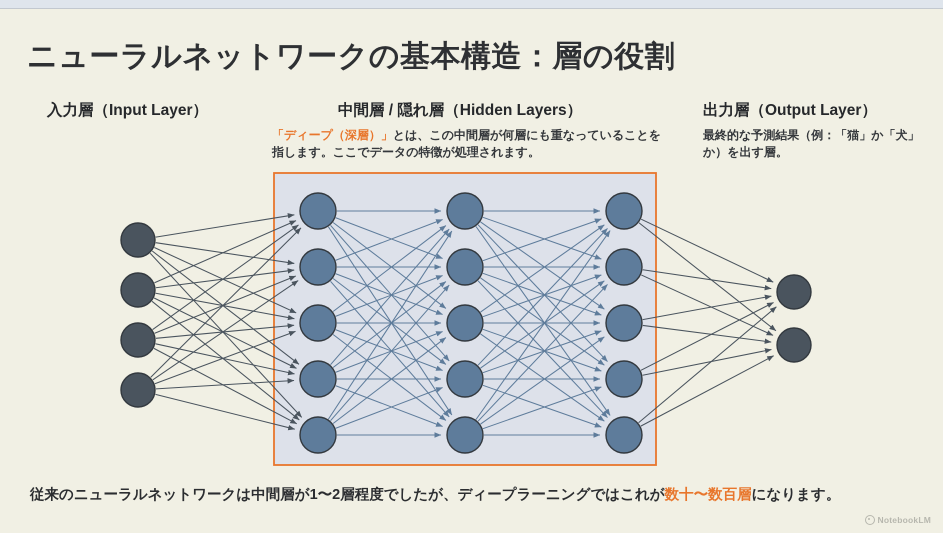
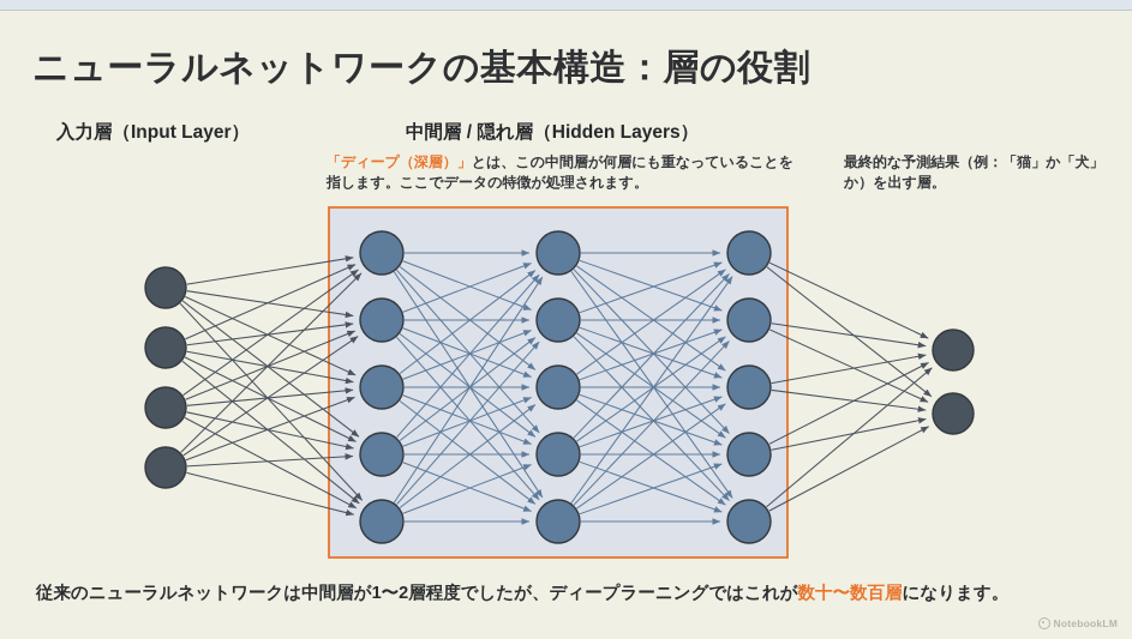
  ニューラルネットワークの基本構造：層の役割
  入力層（Input Layer）
  中間層 / 隠れ層（Hidden Layers）
  「ディープ（深層）」とは、この中間層が何層にも重なっていることを指します。ここでデータの特徴が処理されます。
- 出力層（Output Layer）
  最終的な予測結果（例：「猫」か「犬」か）を出す層。
  従来のニューラルネットワークは中間層が1〜2層程度でしたが、ディープラーニングではこれが数十〜数百層になります。
  NotebookLM
